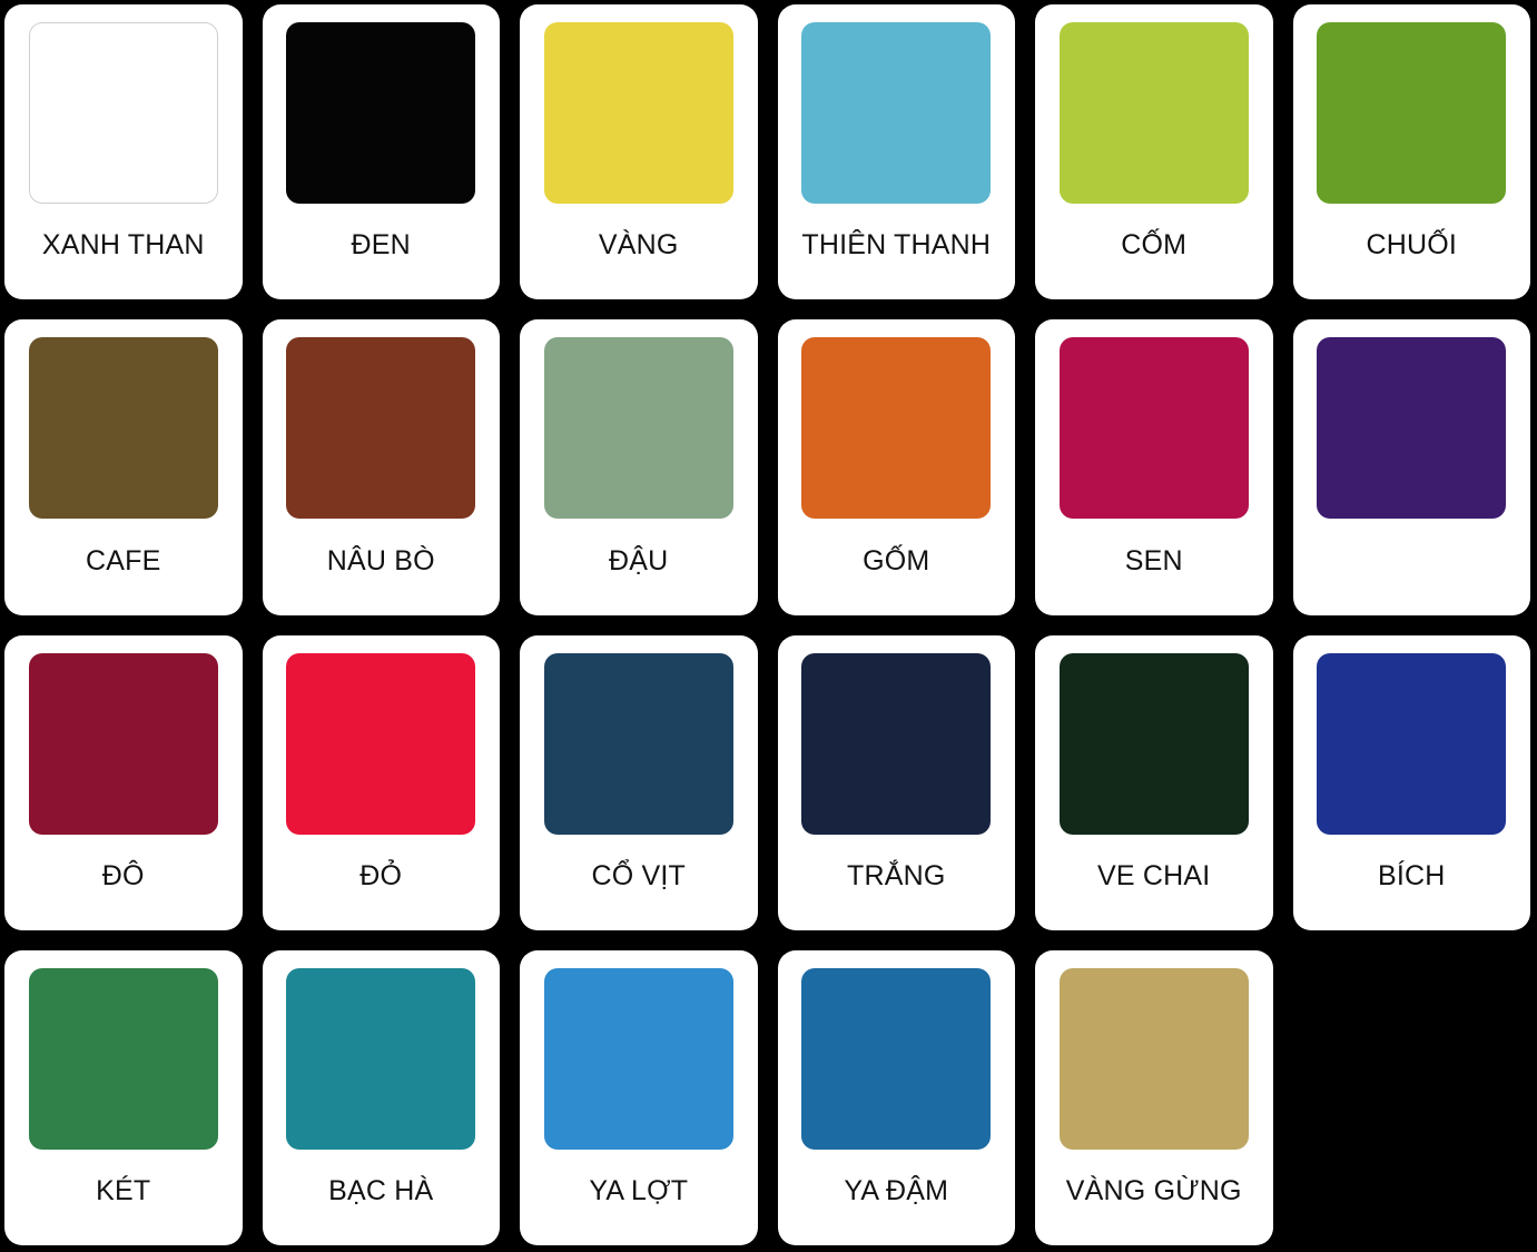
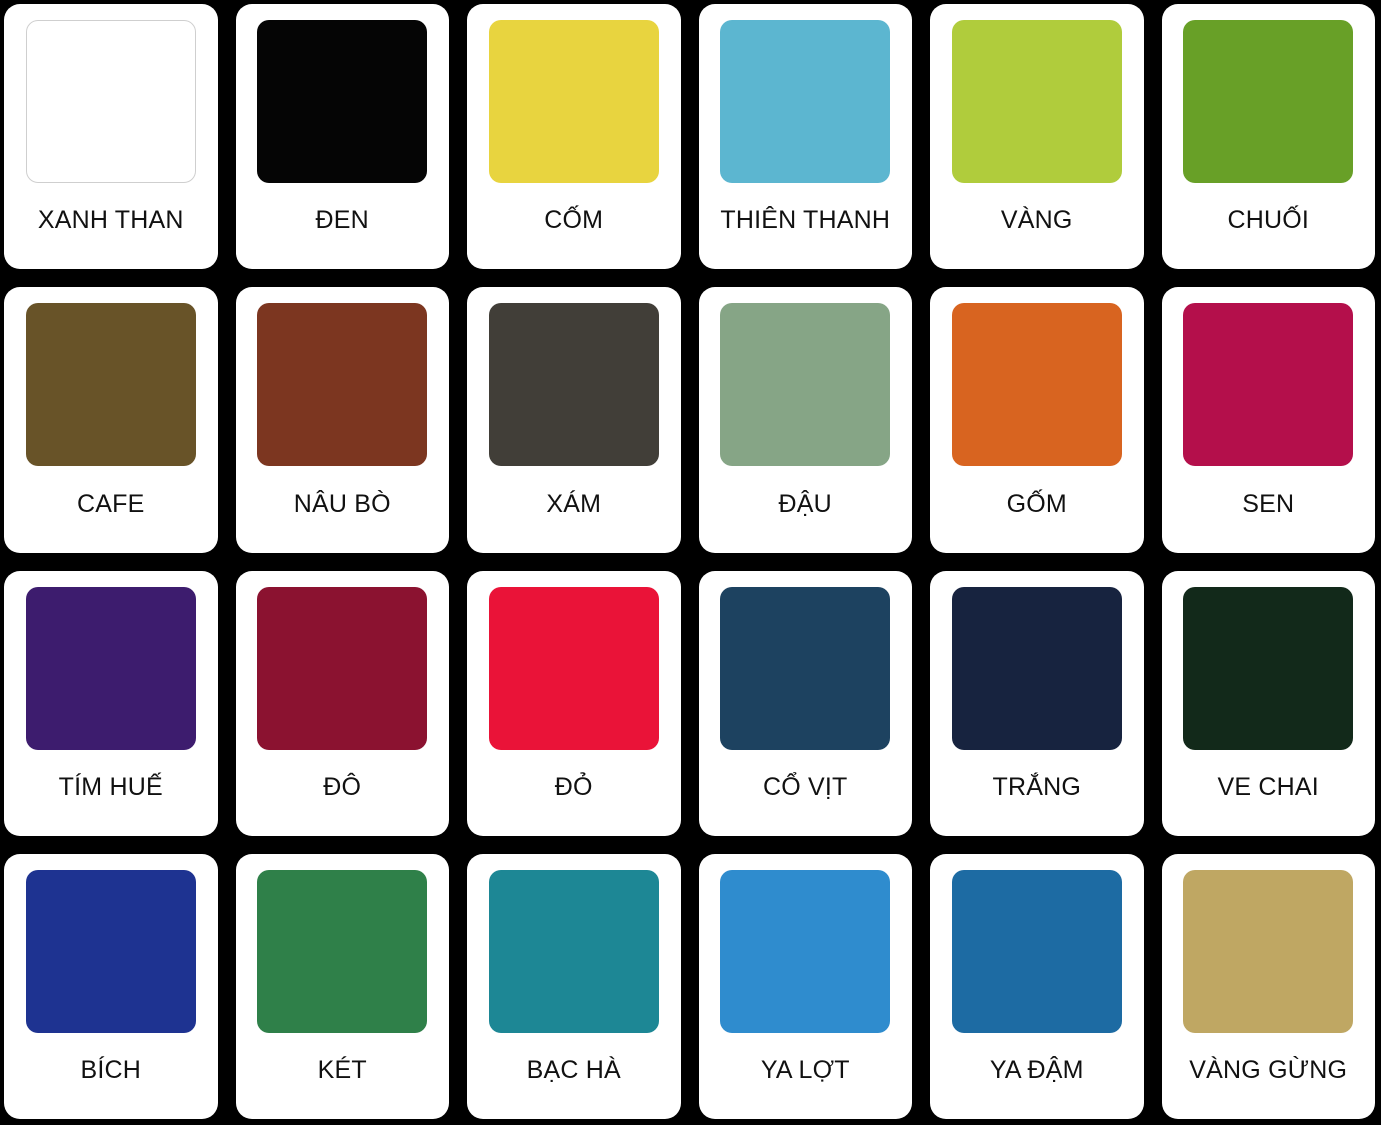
  XANH THAN
  ĐEN
- VÀNG
+ CỐM
  THIÊN THANH
- CỐM
+ VÀNG
  CHUỐI
  CAFE
  NÂU BÒ
+ XÁM
  ĐẬU
  GỐM
  SEN
+ TÍM HUẾ
  ĐÔ
  ĐỎ
  CỔ VỊT
  TRẮNG
  VE CHAI
  BÍCH
  KÉT
  BẠC HÀ
  YA LỢT
  YA ĐẬM
  VÀNG GỪNG
